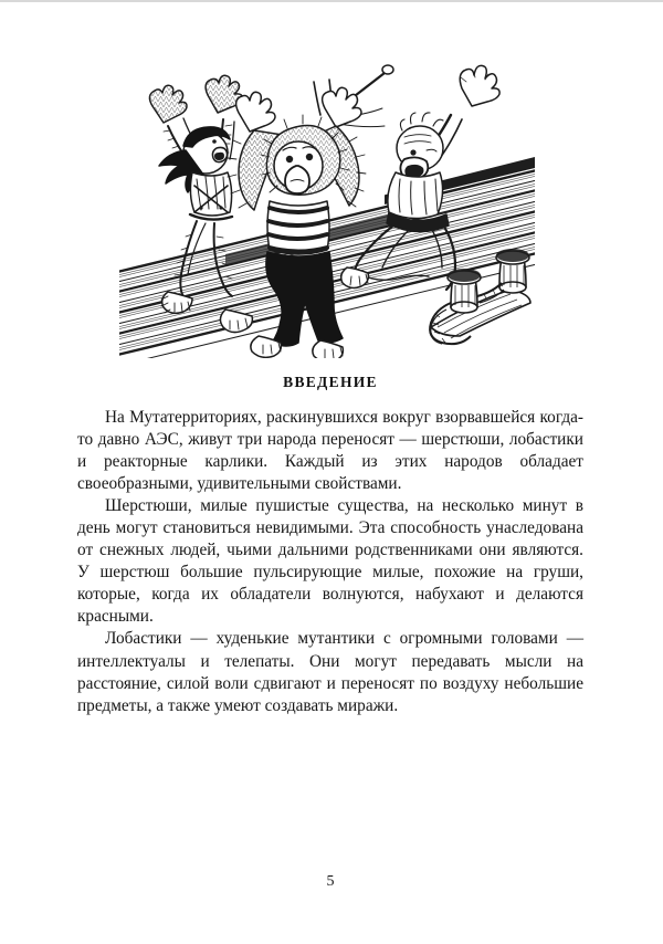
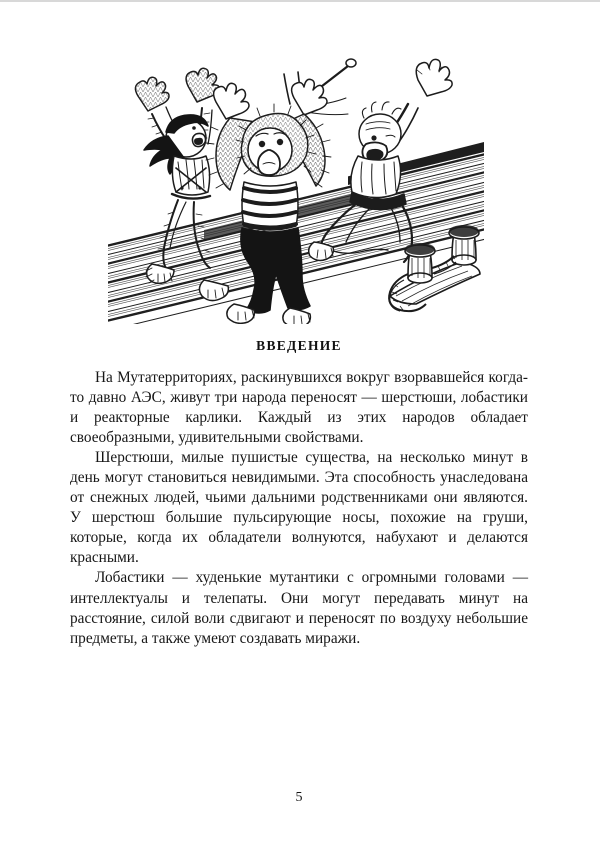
  ВВЕДЕНИЕ
  На Мутатерриториях, раскинувшихся вокруг взорвавшейся когда-то давно АЭС, живут три народа переносят — шерстюши, лобастики и реакторные карлики. Каждый из этих народов обладает своеобразными, удивительными свойствами.
- Шерстюши, милые пушистые существа, на несколько минут в день могут становиться невидимыми. Эта способность унаследована от снежных людей, чьими дальними родственниками они являются. У шерстюш большие пульсирующие милые, похожие на груши, которые, когда их обладатели волнуются, набухают и делаются красными.
+ Шерстюши, милые пушистые существа, на несколько минут в день могут становиться невидимыми. Эта способность унаследована от снежных людей, чьими дальними родственниками они являются. У шерстюш большие пульсирующие носы, похожие на груши, которые, когда их обладатели волнуются, набухают и делаются красными.
- Лобастики — худенькие мутантики с огромными головами — интеллектуалы и телепаты. Они могут передавать мысли на расстояние, силой воли сдвигают и переносят по воздуху небольшие предметы, а также умеют создавать миражи.
+ Лобастики — худенькие мутантики с огромными головами — интеллектуалы и телепаты. Они могут передавать минут на расстояние, силой воли сдвигают и переносят по воздуху небольшие предметы, а также умеют создавать миражи.
  5
